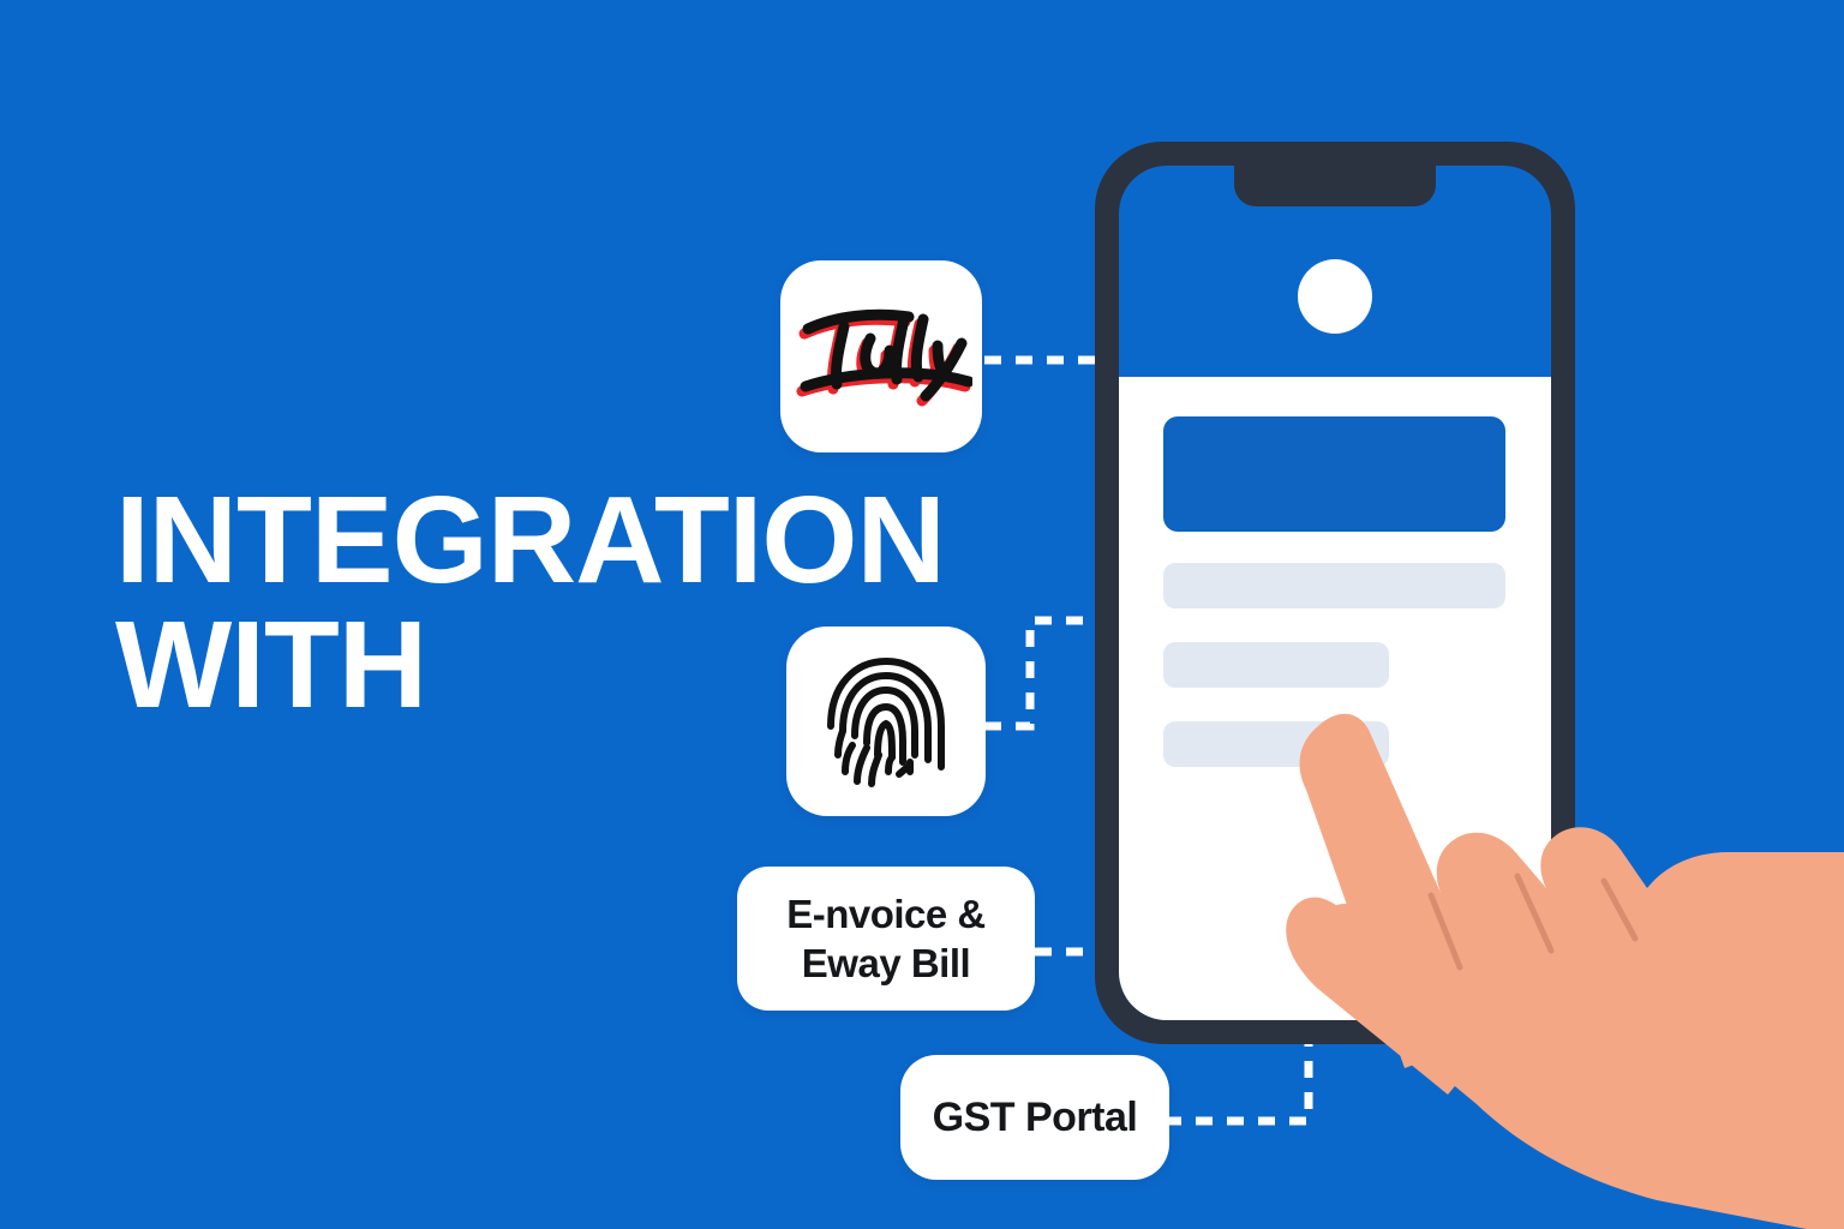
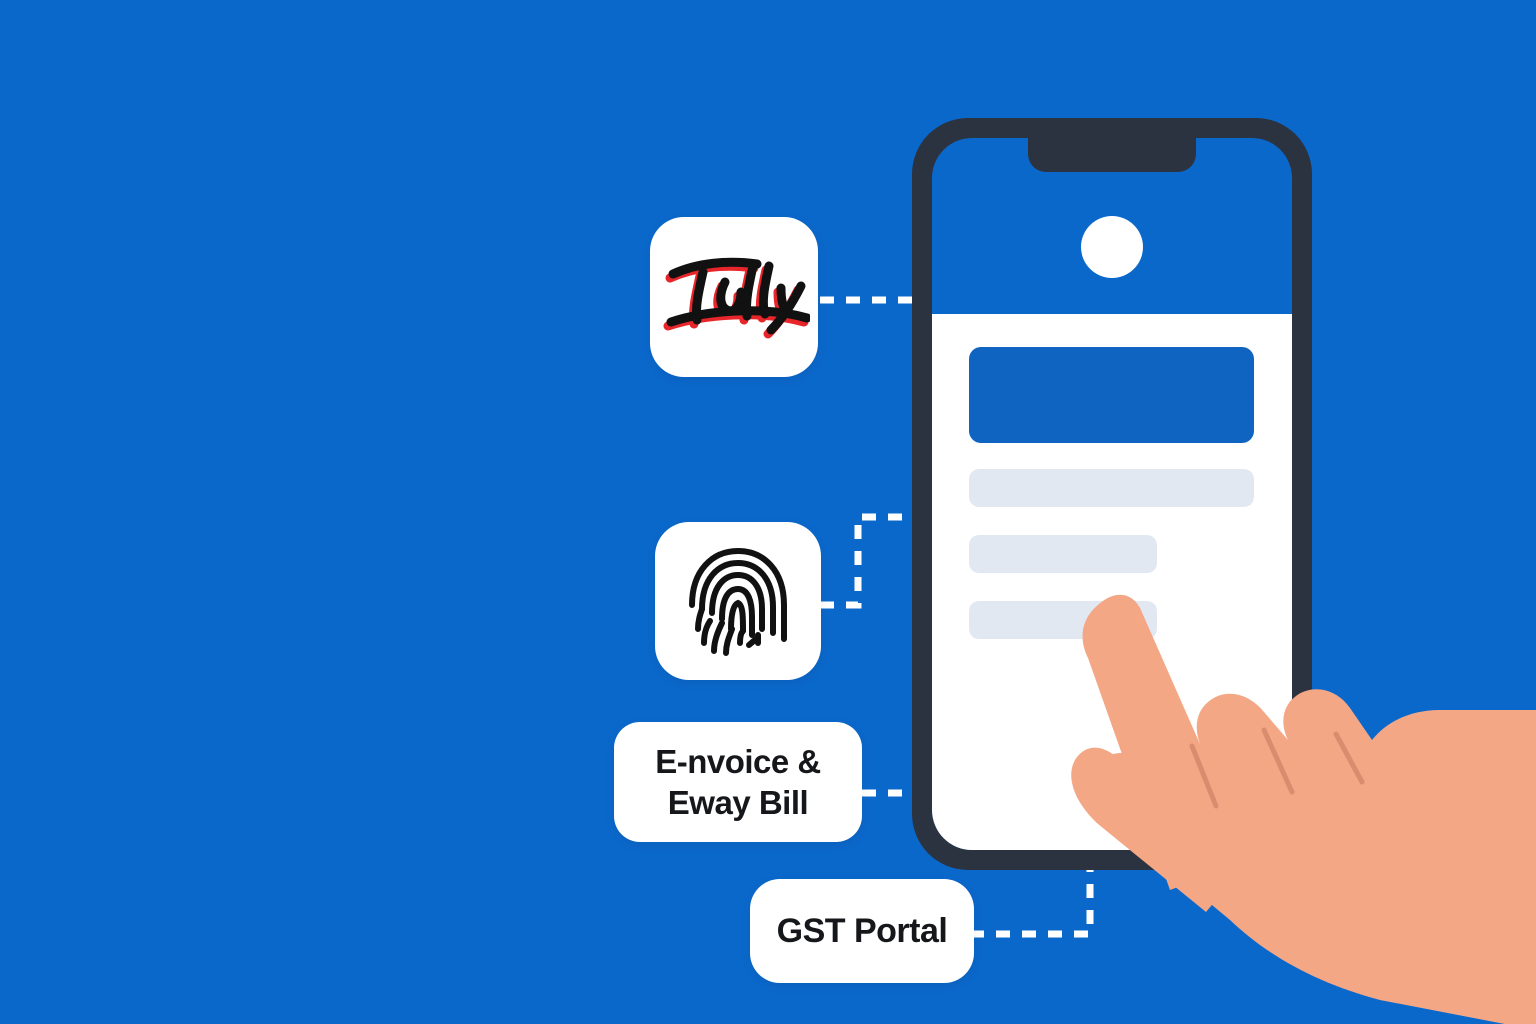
- INTEGRATION
- WITH
  E-nvoice &
  Eway Bill
  GST Portal
